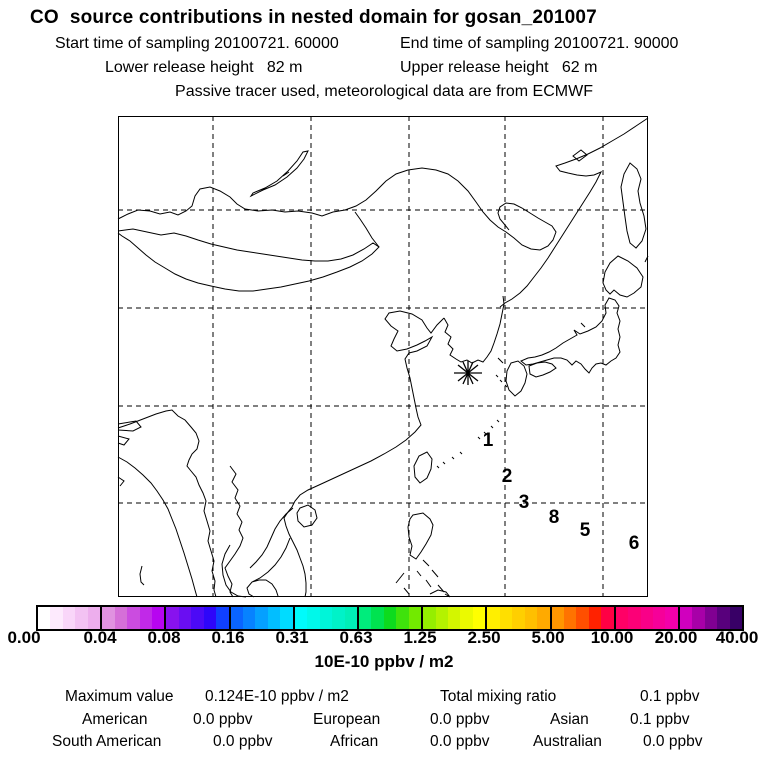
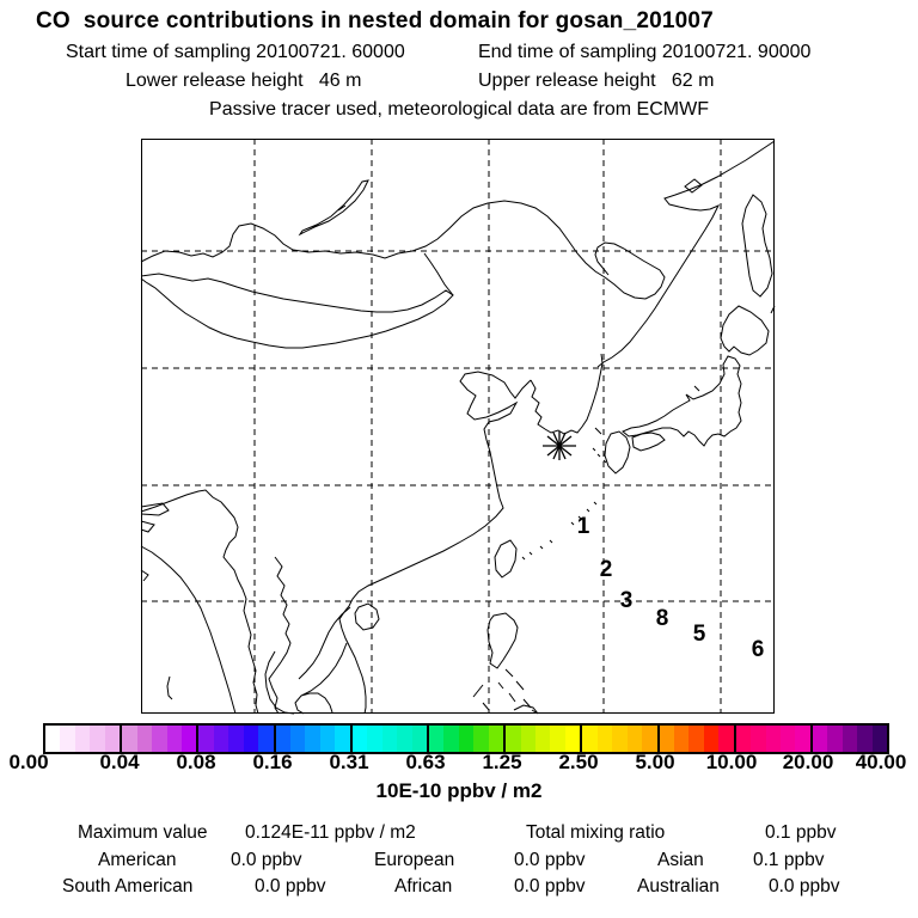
  CO source contributions in nested domain for gosan_201007
  Start time of sampling 20100721. 60000
  End time of sampling 20100721. 90000
- Lower release height 82 m
+ Lower release height 46 m
  Upper release height 62 m
  Passive tracer used, meteorological data are from ECMWF
  1
  2
  3
  8
  5
  6
  0.00
  0.04
  0.08
  0.16
  0.31
  0.63
  1.25
  2.50
  5.00
  10.00
  20.00
  40.00
  10E-10 ppbv / m2
  Maximum value
- 0.124E-10 ppbv / m2
+ 0.124E-11 ppbv / m2
  Total mixing ratio
  0.1 ppbv
  American
  0.0 ppbv
  European
  0.0 ppbv
  Asian
  0.1 ppbv
  South American
  0.0 ppbv
  African
  0.0 ppbv
  Australian
  0.0 ppbv
